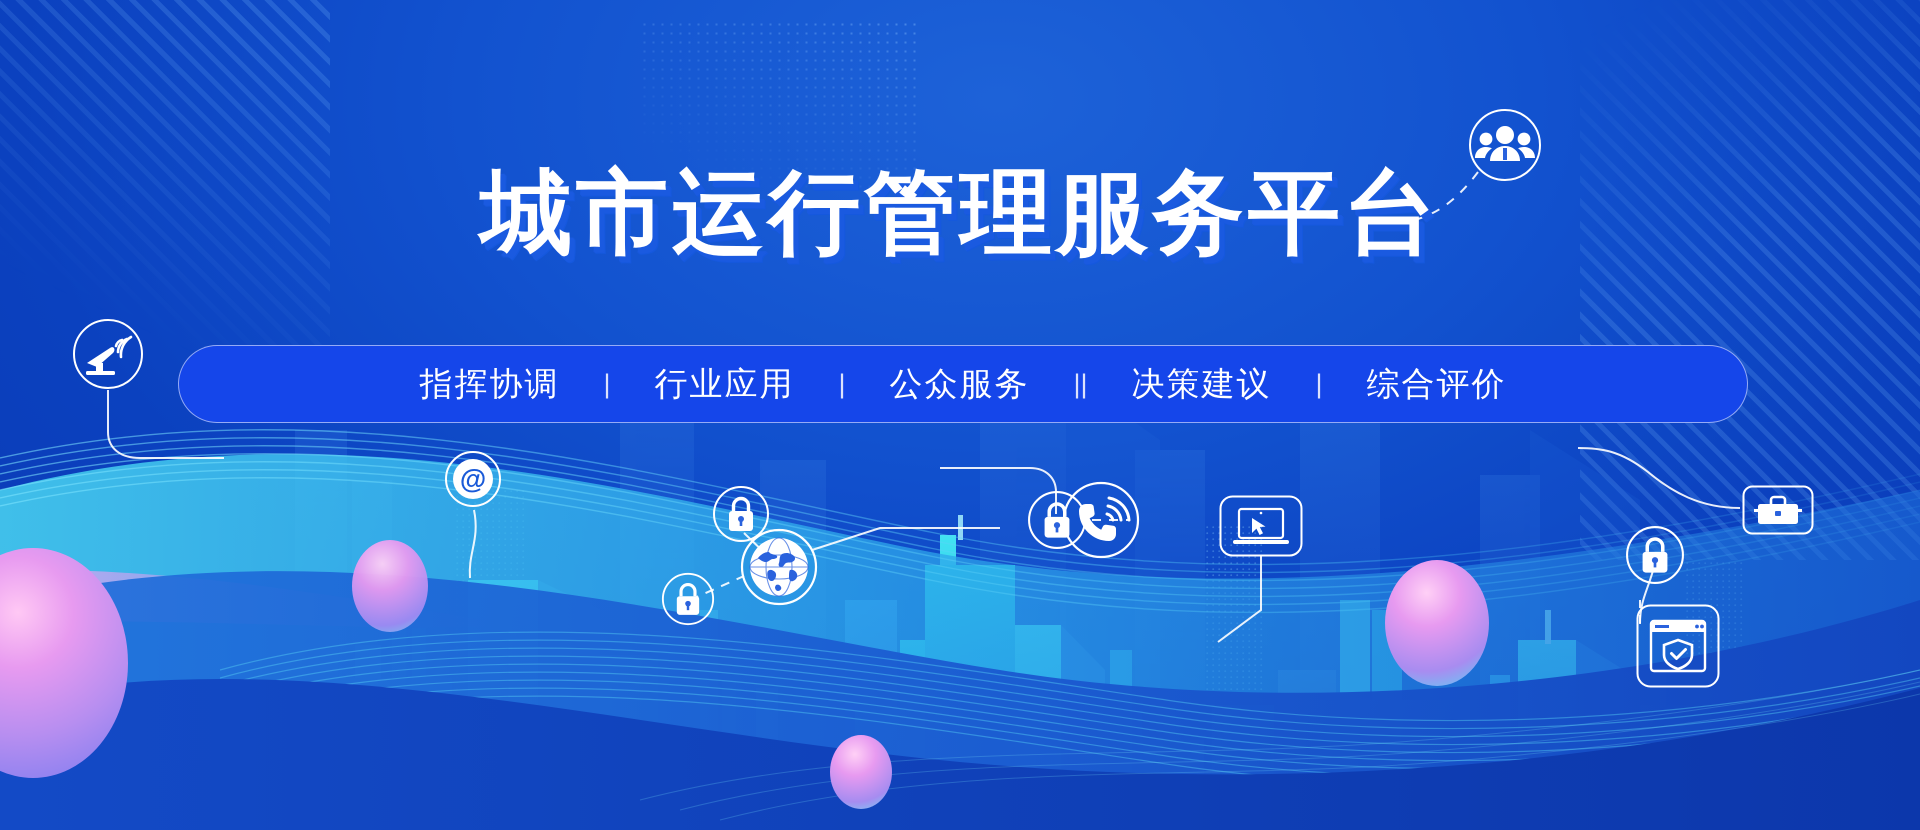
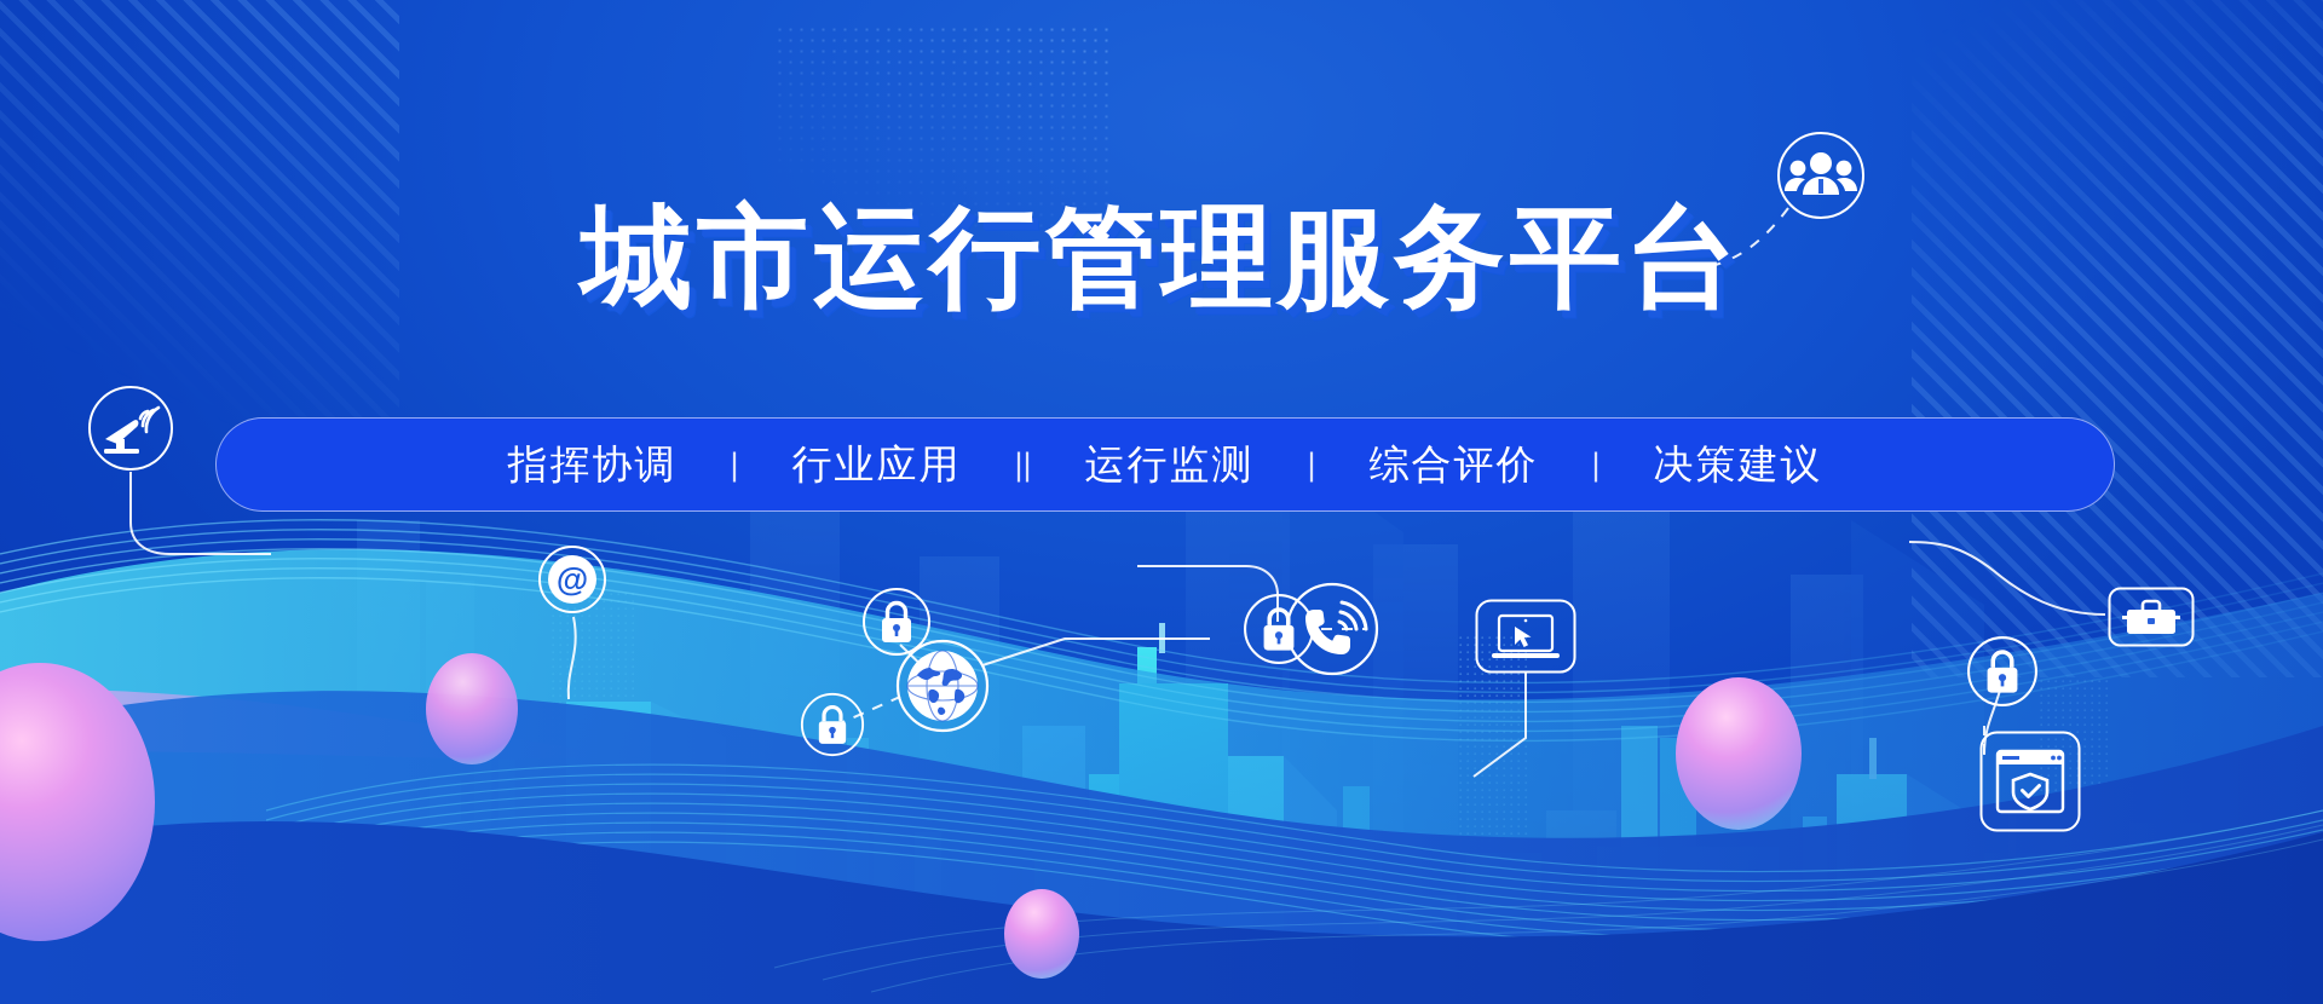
  @
  城市运行管理服务平台
  指挥协调
  |
  行业应用
  |
- 公众服务
  |
+ 运行监测
  |
- 决策建议
+ 综合评价
  |
- 综合评价
+ 决策建议
